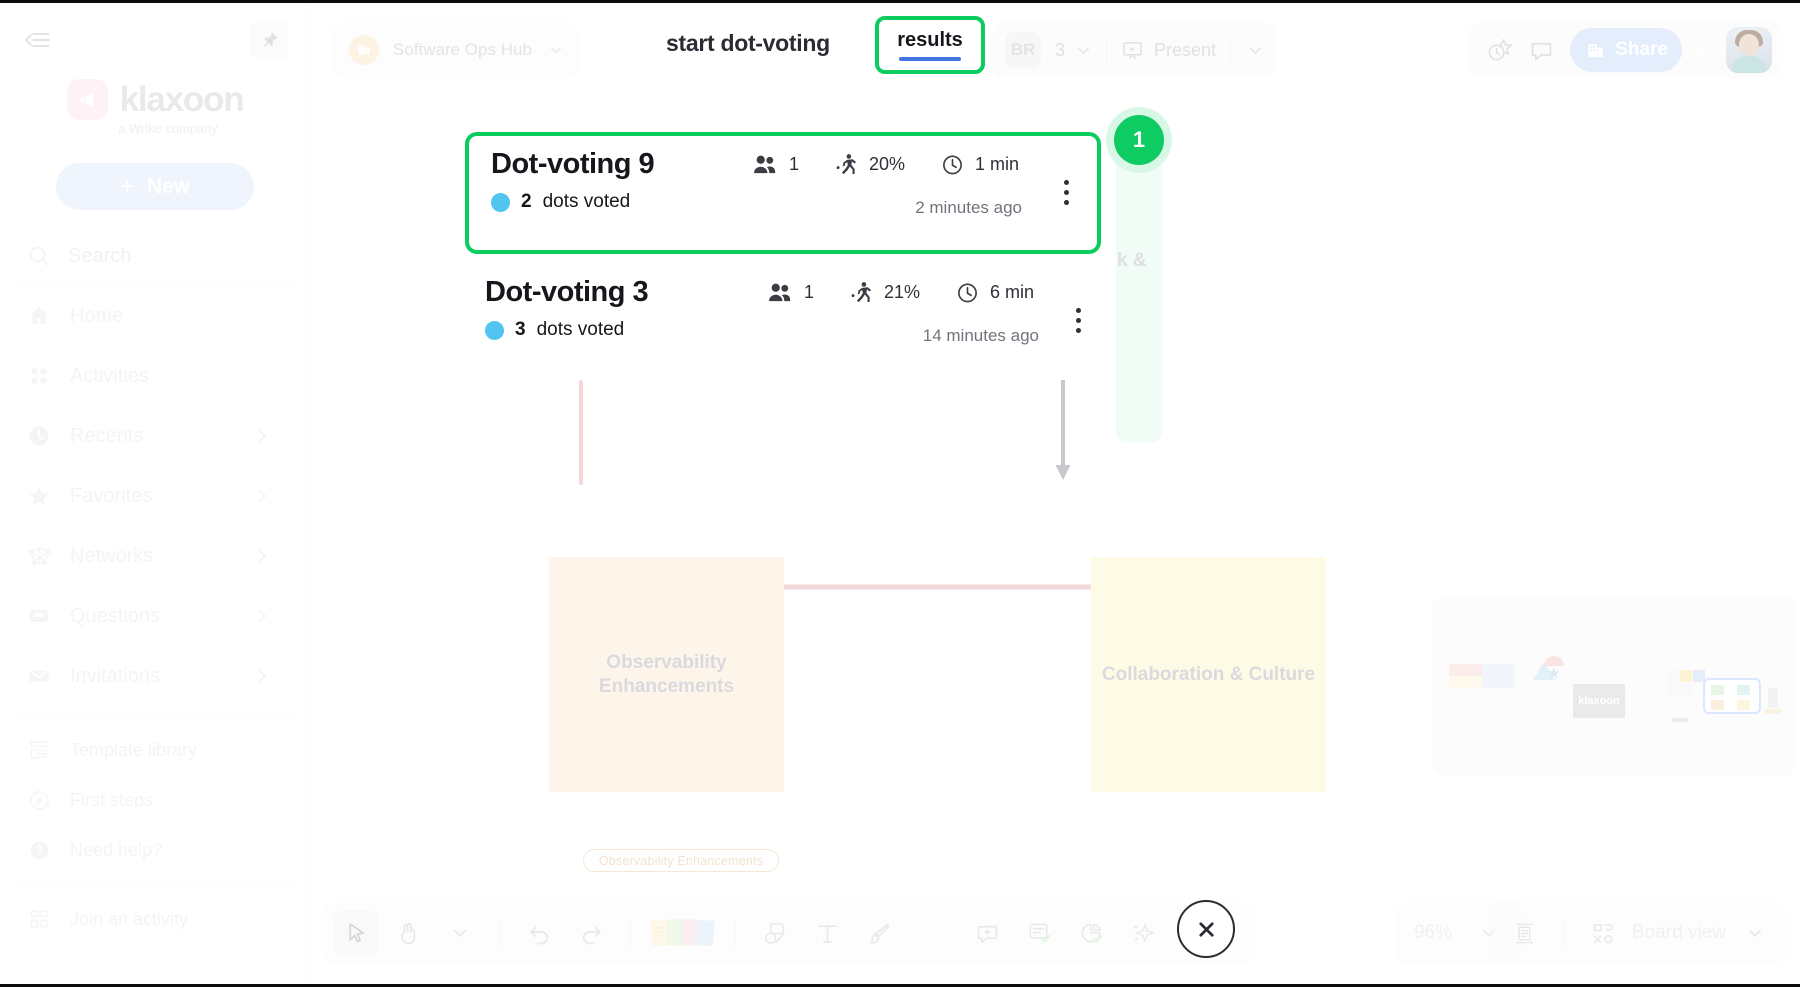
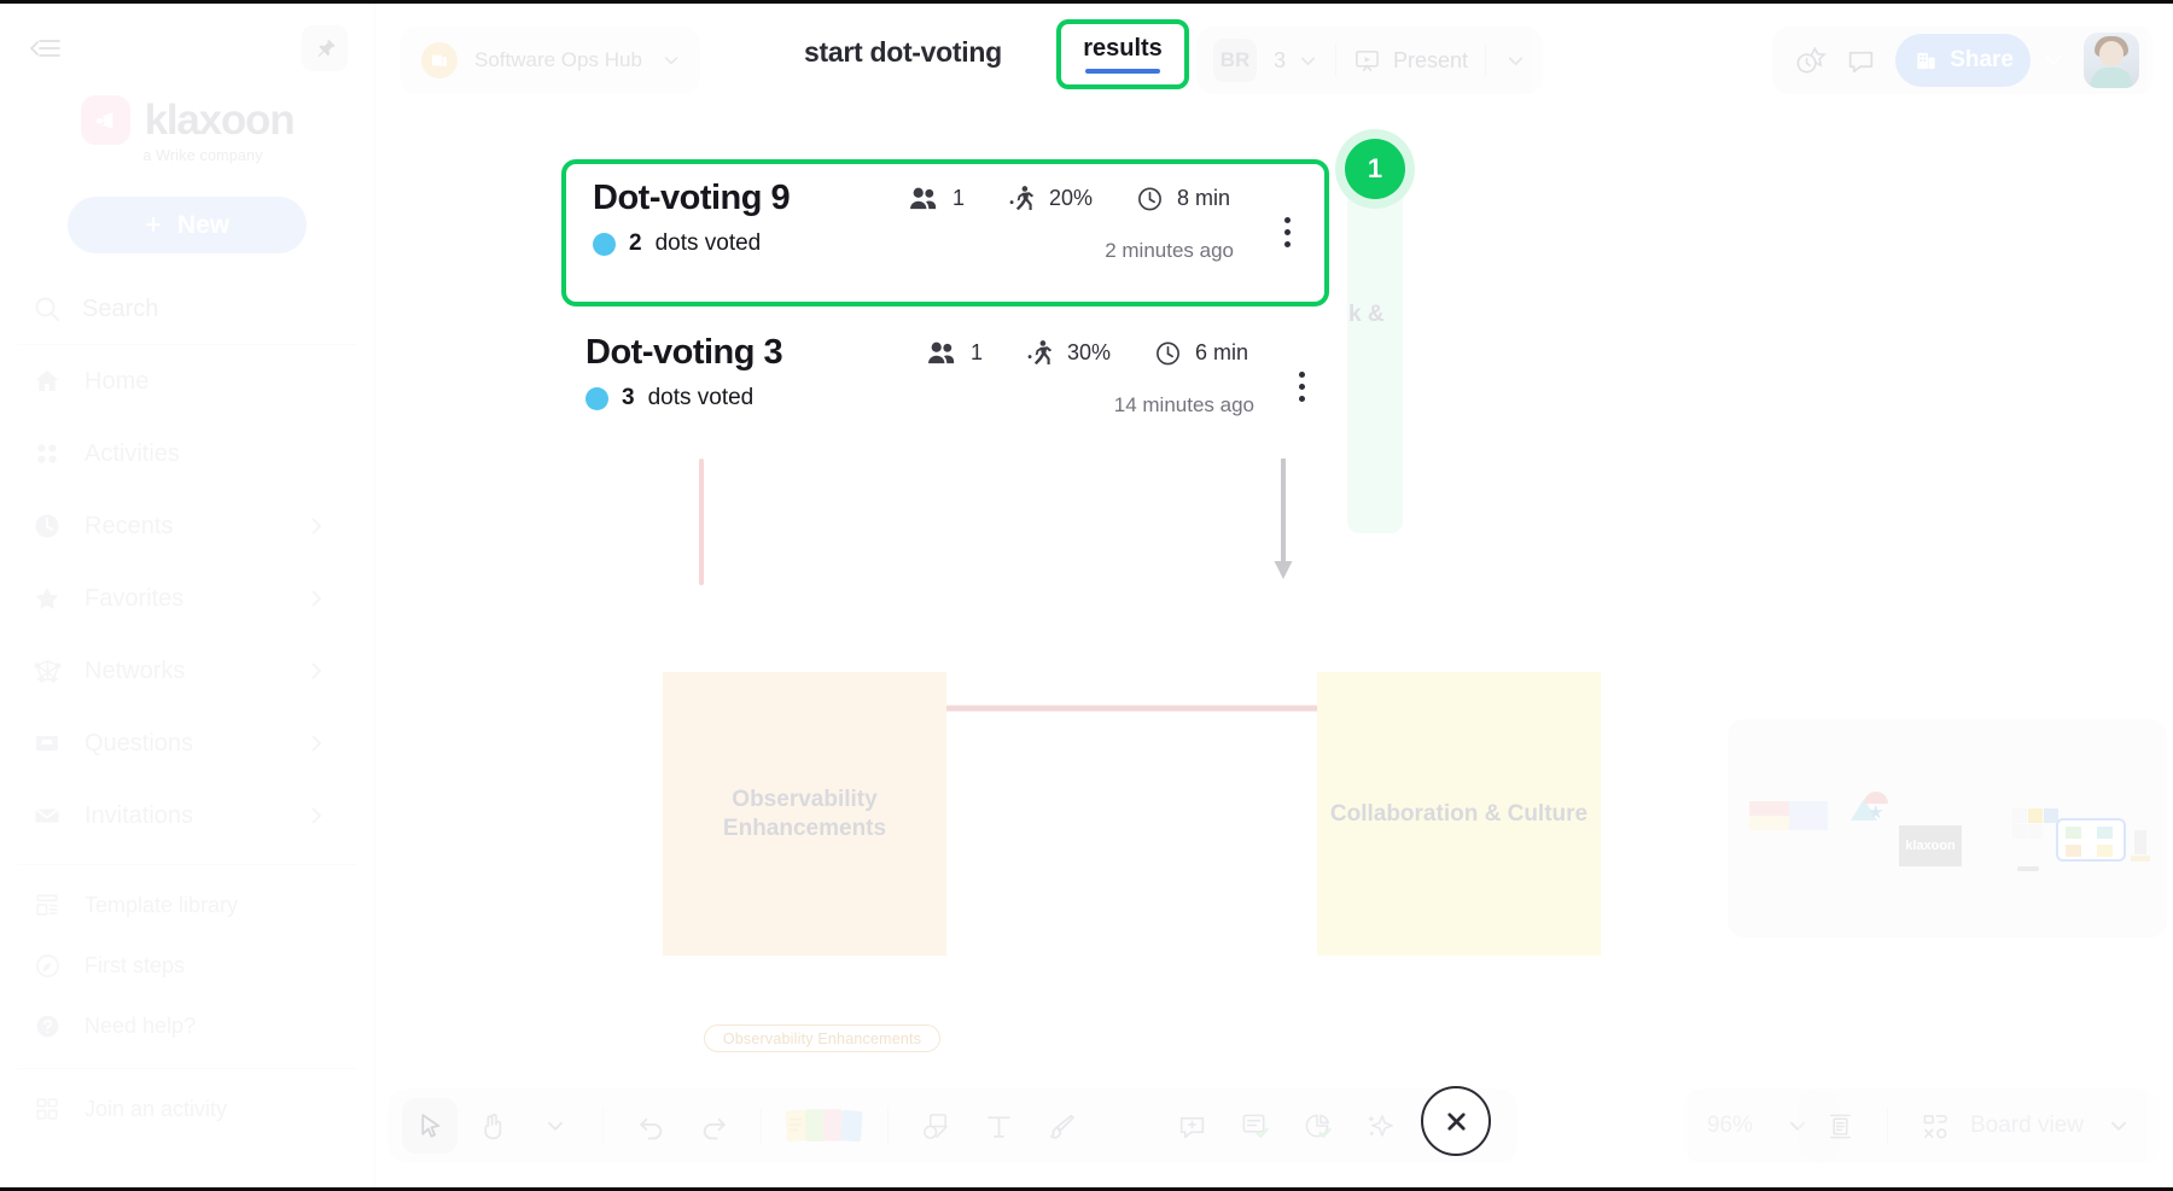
  Observability Enhancements
  Observability Enhancements
  Collaboration & Culture
  k &
  Dot-voting 9
  2
  dots voted
  1
  20%
- 1 min
+ 8 min
  2 minutes ago
  1
  Dot-voting 3
  3
  dots voted
  1
- 21%
+ 30%
  6 min
  14 minutes ago
  Software Ops Hub
  start dot-voting
  results
  3
  Present
  Share
  ★
